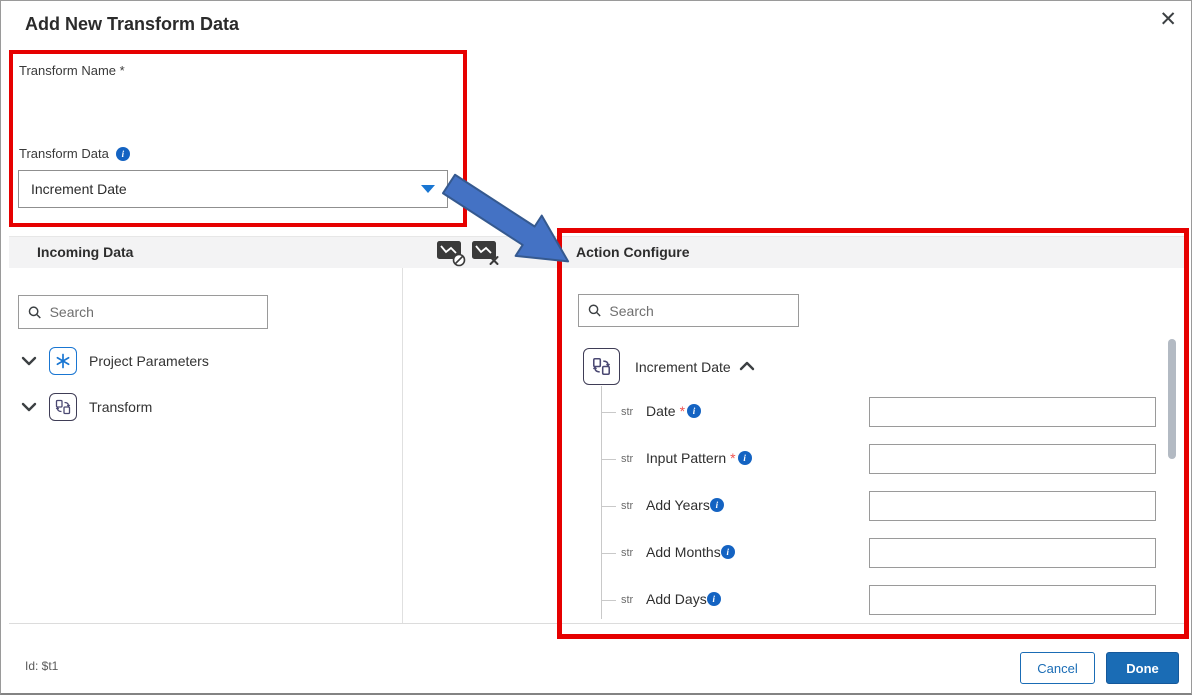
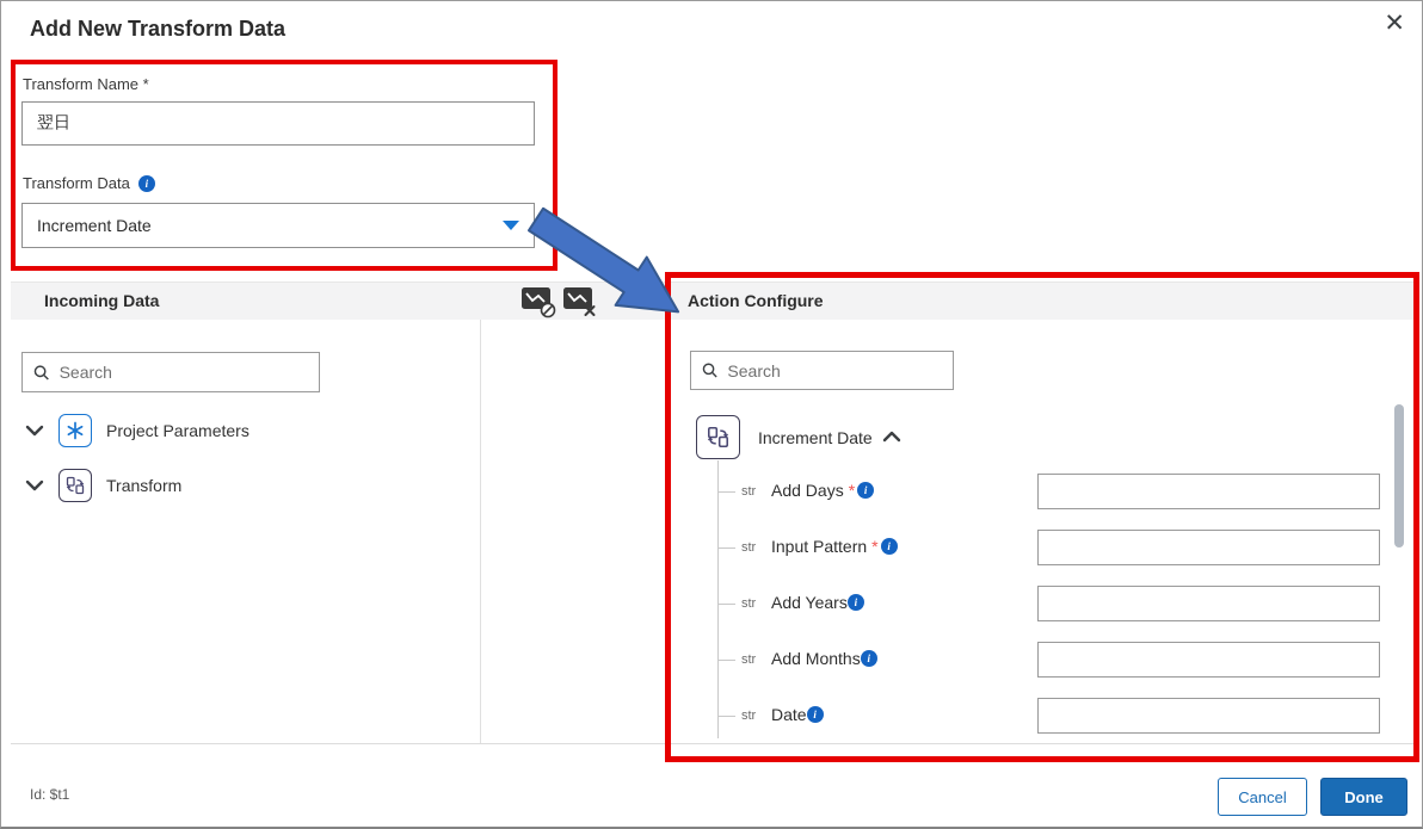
  Add New Transform Data
  ✕
  Transform Name *
+ 翌日
  Transform Data
  i
  Increment Date
  Incoming Data
  Action Configure
  Search
  Project Parameters
  Transform
  Search
  Increment Date
  str
- Date
+ Add Days
  *
  i
  str
  Input Pattern
  *
  i
  str
  Add Years
  i
  str
  Add Months
  i
  str
- Add Days
+ Date
  i
  Id: $t1
  Cancel
  Done
